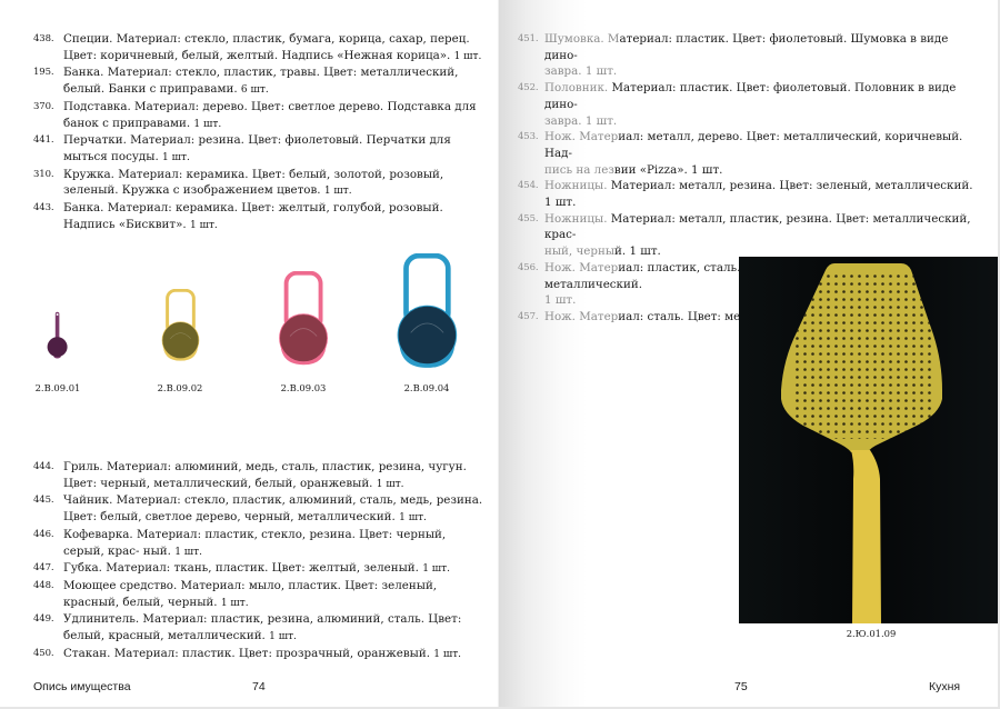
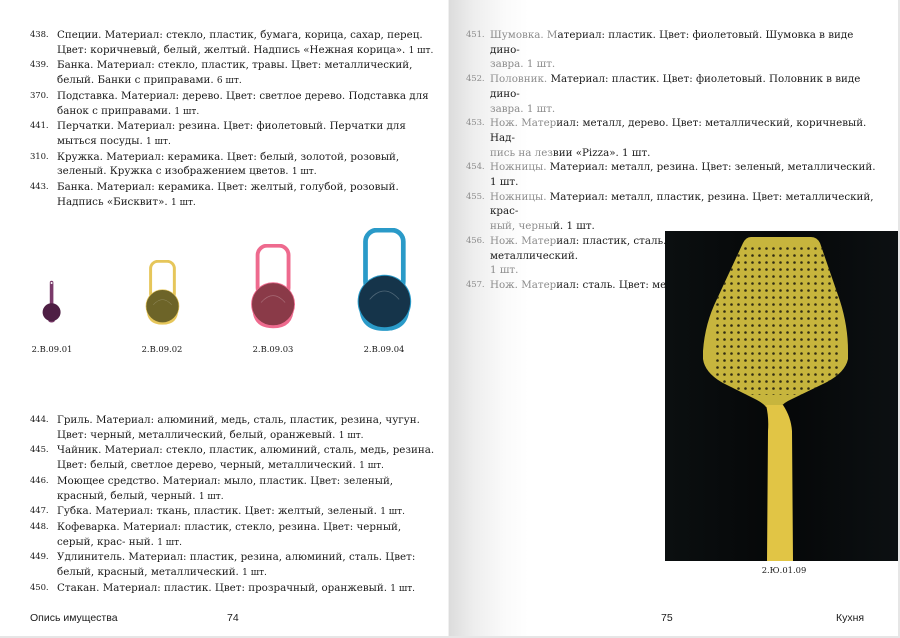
  438.
  Специи. Материал: стекло, пластик, бумага, корица, сахар, перец. Цвет: коричневый, белый, желтый. Надпись «Нежная корица». 1 шт.
- 195.
+ 439.
  Банка. Материал: стекло, пластик, травы. Цвет: металлический, белый. Банки с приправами. 6 шт.
  370.
  Подставка. Материал: дерево. Цвет: светлое дерево. Подставка для банок с приправами. 1 шт.
  441.
  Перчатки. Материал: резина. Цвет: фиолетовый. Перчатки для мыться посуды. 1 шт.
  310.
  Кружка. Материал: керамика. Цвет: белый, золотой, розовый, зеленый. Кружка с изображением цветов. 1 шт.
  443.
  Банка. Материал: керамика. Цвет: желтый, голубой, розовый. Надпись «Бисквит». 1 шт.
  2.В.09.01
  2.В.09.02
  2.В.09.03
  2.В.09.04
  444.
  Гриль. Материал: алюминий, медь, сталь, пластик, резина, чугун. Цвет: черный, металлический, белый, оранжевый. 1 шт.
  445.
  Чайник. Материал: стекло, пластик, алюминий, сталь, медь, резина. Цвет: белый, светлое дерево, черный, металлический. 1 шт.
  446.
- Кофеварка. Материал: пластик, стекло, резина. Цвет: черный, серый, крас- ный. 1 шт.
+ Моющее средство. Материал: мыло, пластик. Цвет: зеленый, красный, белый, черный. 1 шт.
  447.
  Губка. Материал: ткань, пластик. Цвет: желтый, зеленый. 1 шт.
  448.
- Моющее средство. Материал: мыло, пластик. Цвет: зеленый, красный, белый, черный. 1 шт.
+ Кофеварка. Материал: пластик, стекло, резина. Цвет: черный, серый, крас- ный. 1 шт.
  449.
  Удлинитель. Материал: пластик, резина, алюминий, сталь. Цвет: белый, красный, металлический. 1 шт.
  450.
  Стакан. Материал: пластик. Цвет: прозрачный, оранжевый. 1 шт.
  Опись имущества
  74
  451.
  Шумовка. Материал: пластик. Цвет: фиолетовый. Шумовка в виде дино-
  завра. 1 шт.
  452.
  Половник. Материал: пластик. Цвет: фиолетовый. Половник в виде дино-
  завра. 1 шт.
  453.
  Нож. Материал: металл, дерево. Цвет: металлический, коричневый. Над-
  пись на лезвии «Pizza». 1 шт.
  454.
  Ножницы. Материал: металл, резина. Цвет: зеленый, металлический. 1 шт.
  455.
  Ножницы. Материал: металл, пластик, резина. Цвет: металлический, крас-
  ный, черный. 1 шт.
  456.
  1 шт.
  457.
  2.Ю.01.09
  75
  Кухня
